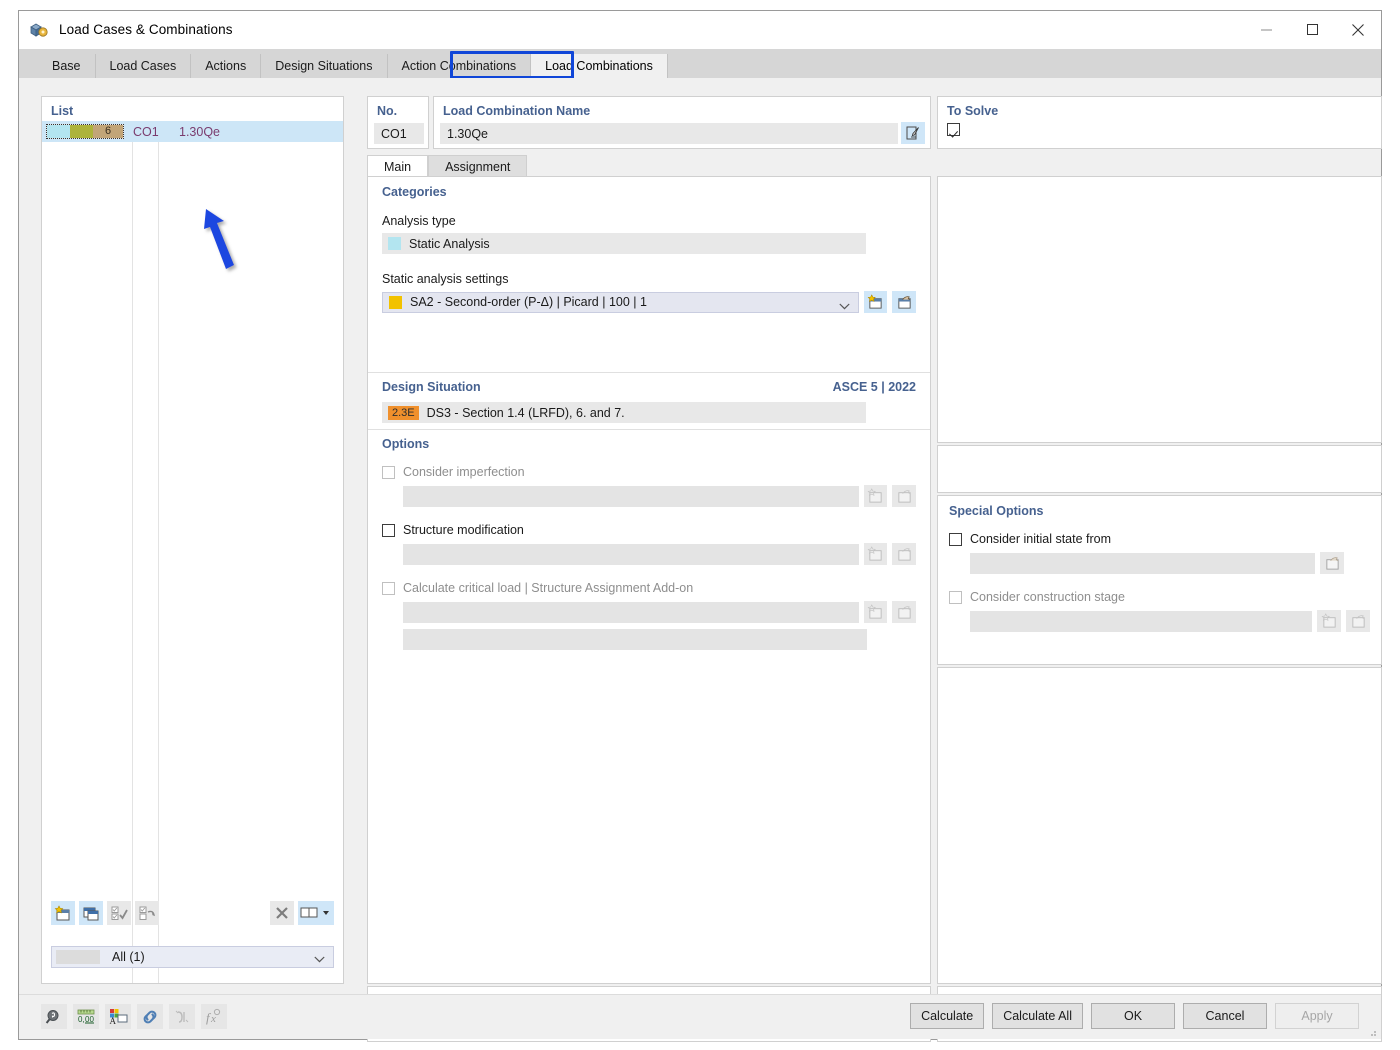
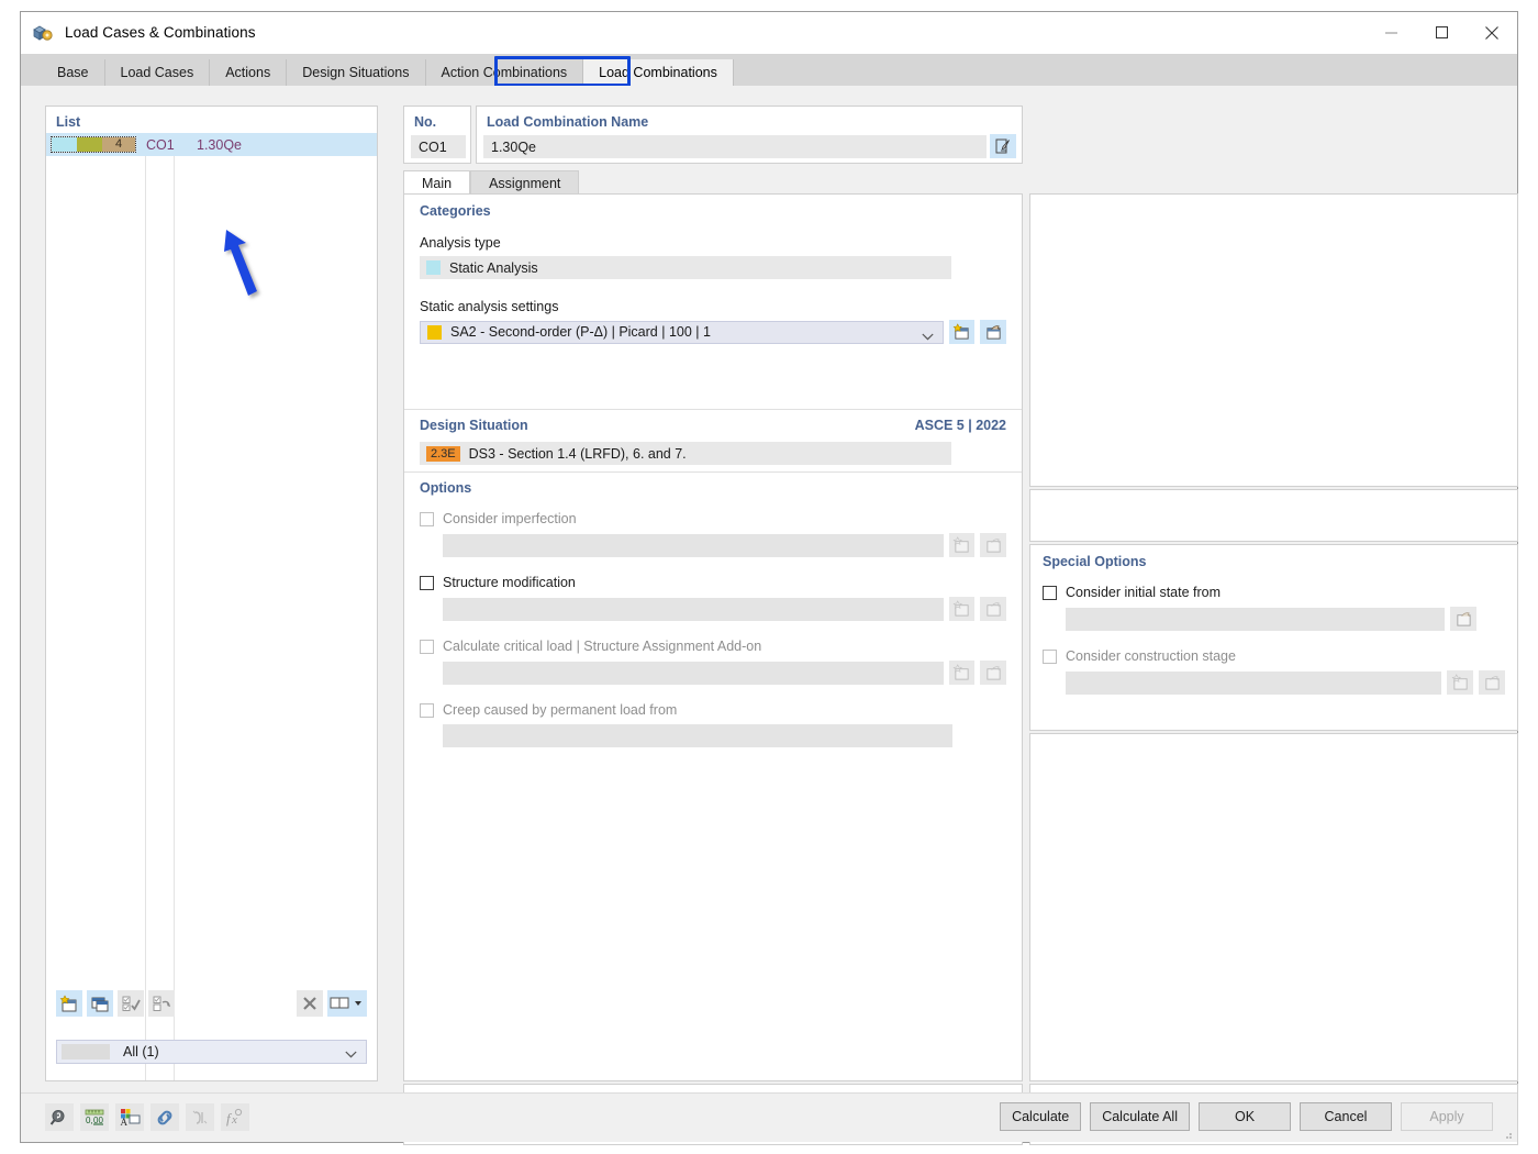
  Load Cases & Combinations
  Base
  Load Cases
  Actions
  Design Situations
  Action Combinations
  Load Combinations
  List
- 6
+ 4
  CO1
  1.30Qe
  All (1)
  No.
  CO1
  Load Combination Name
  1.30Qe
- To Solve
  Main
  Assignment
  Categories
  Analysis type
  Static Analysis
  Static analysis settings
  SA2 - Second-order (P-Δ) | Picard | 100 | 1
  Design Situation
  ASCE 5 | 2022
  2.3E
  DS3 - Section 1.4 (LRFD), 6. and 7.
  Options
  Consider imperfection
  Structure modification
  Calculate critical load | Structure Assignment Add-on
+ Creep caused by permanent load from
  Special Options
  Consider initial state from
  Consider construction stage
  0,
  00
  A
  f
  x
  Calculate
  Calculate All
  OK
  Cancel
  Apply
